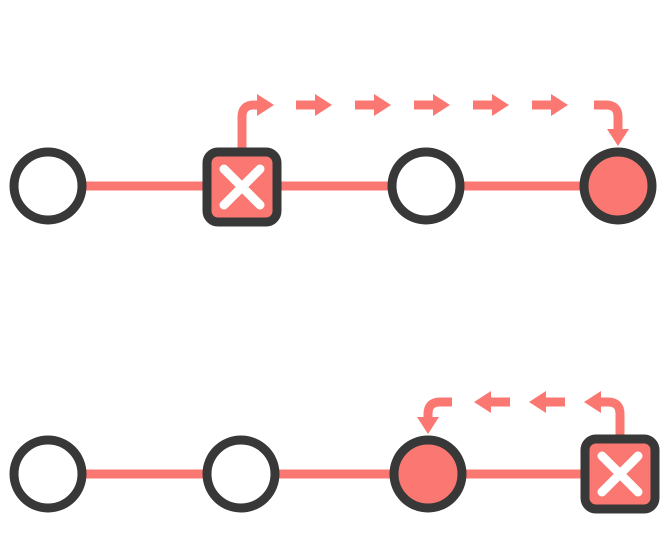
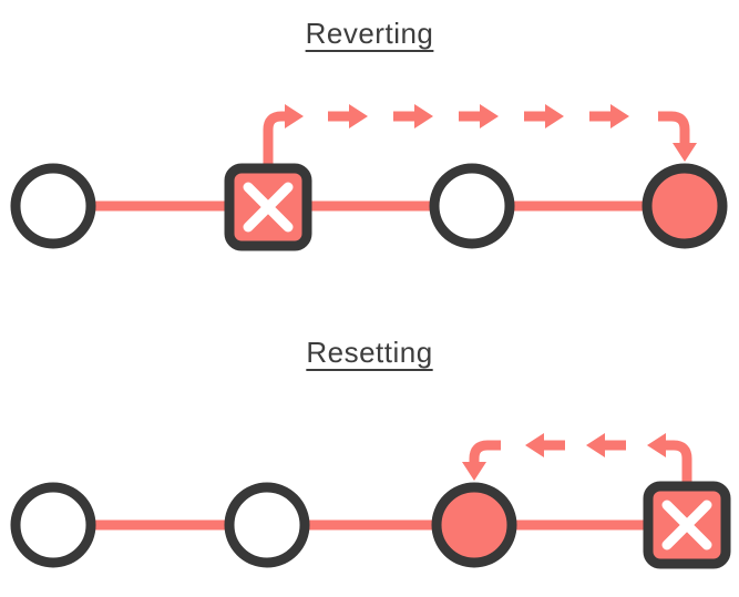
+ Reverting
+ Resetting
